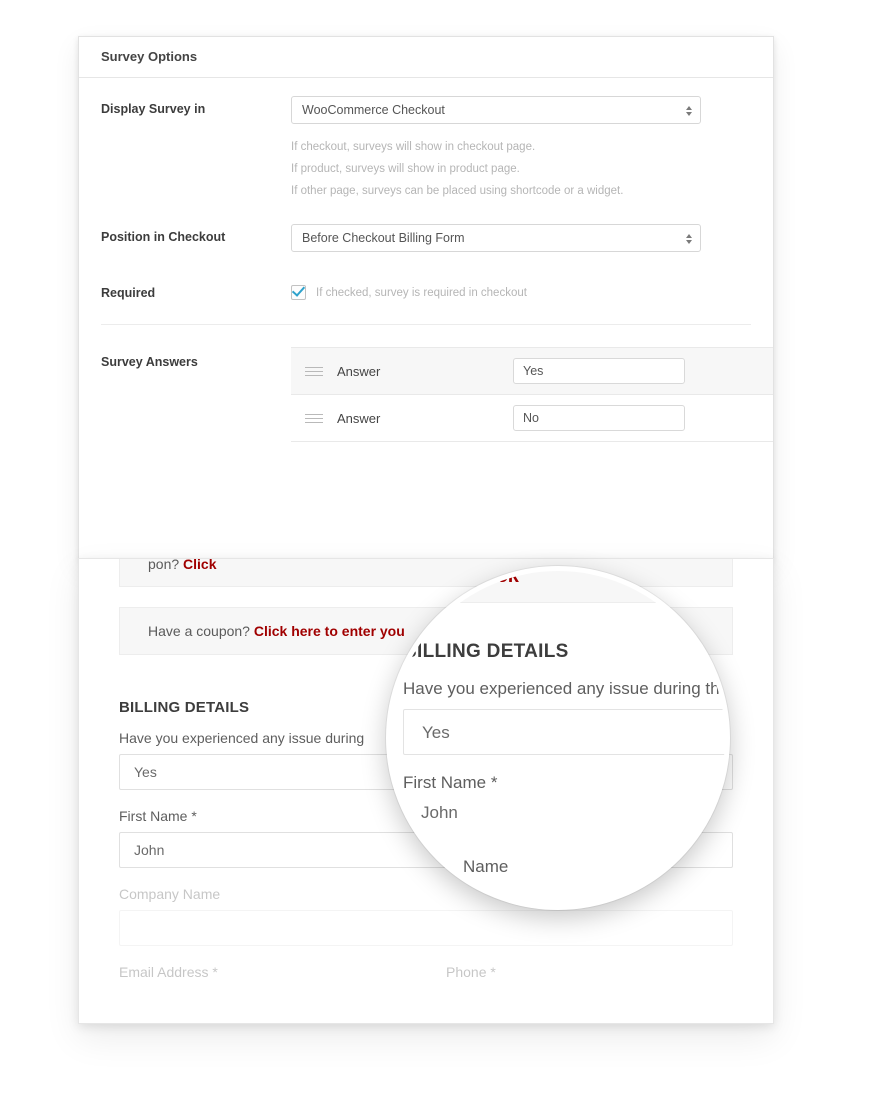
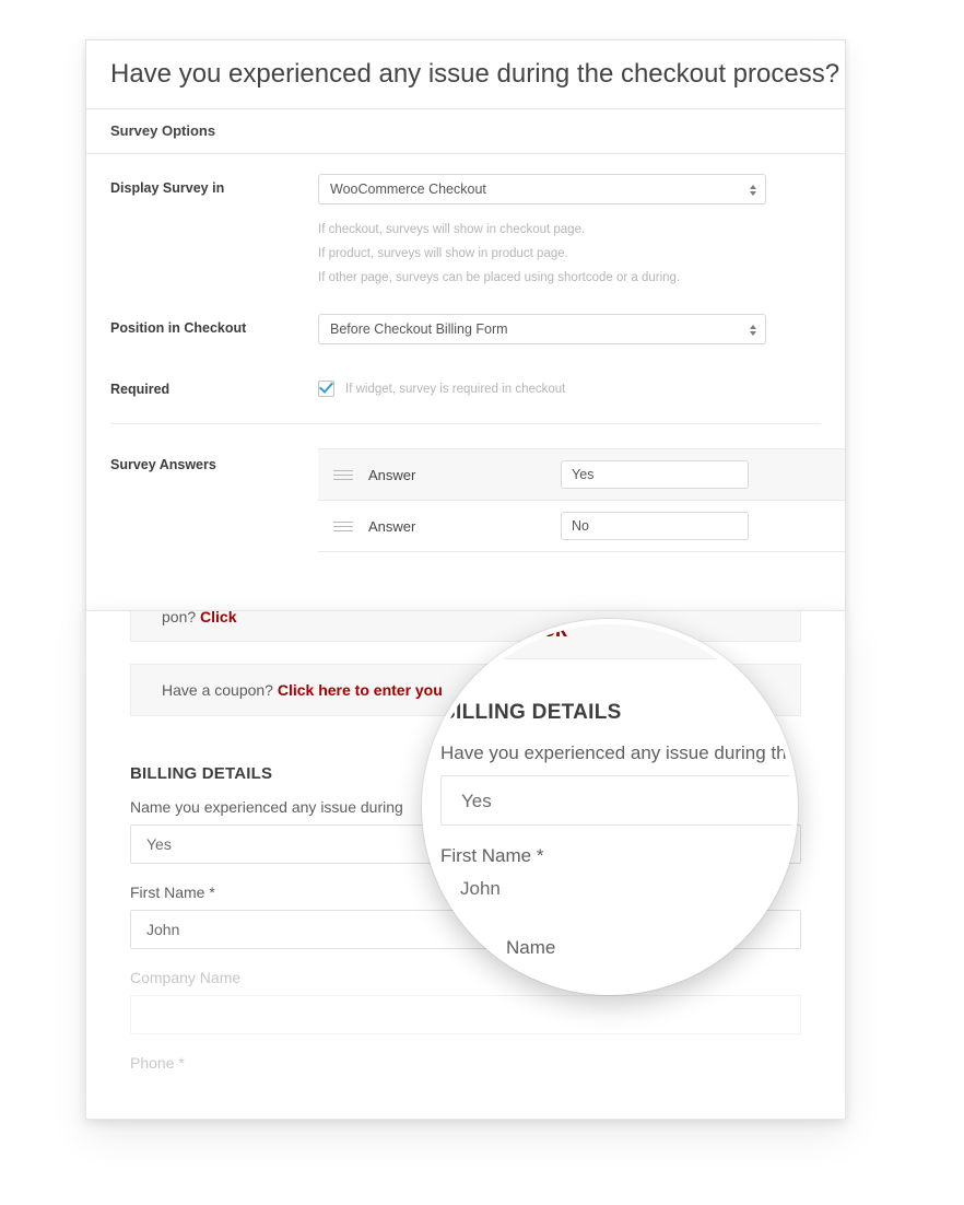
+ Have you experienced any issue during the checkout process?
  Survey Options
  Display Survey in
  WooCommerce Checkout
  If checkout, surveys will show in checkout page.
  If product, surveys will show in product page.
- If other page, surveys can be placed using shortcode or a widget.
+ If other page, surveys can be placed using shortcode or a during.
  Position in Checkout
  Before Checkout Billing Form
  Required
- If checked, survey is required in checkout
+ If widget, survey is required in checkout
  Survey Answers
  Answer
  Yes
  Answer
  No
  pon? Click
  Have a coupon? Click here to enter y
  BILLING DETAILS
- Have you experienced any issue during
+ Name you experienced any issue during
  Yes
  First Name *
  John
  Company Name
- Email Address *
  Phone *
  pon? Click
  BILLING DETAILS
  Have you experienced any issue during the
  Yes
  First Name *
  John
  Name
